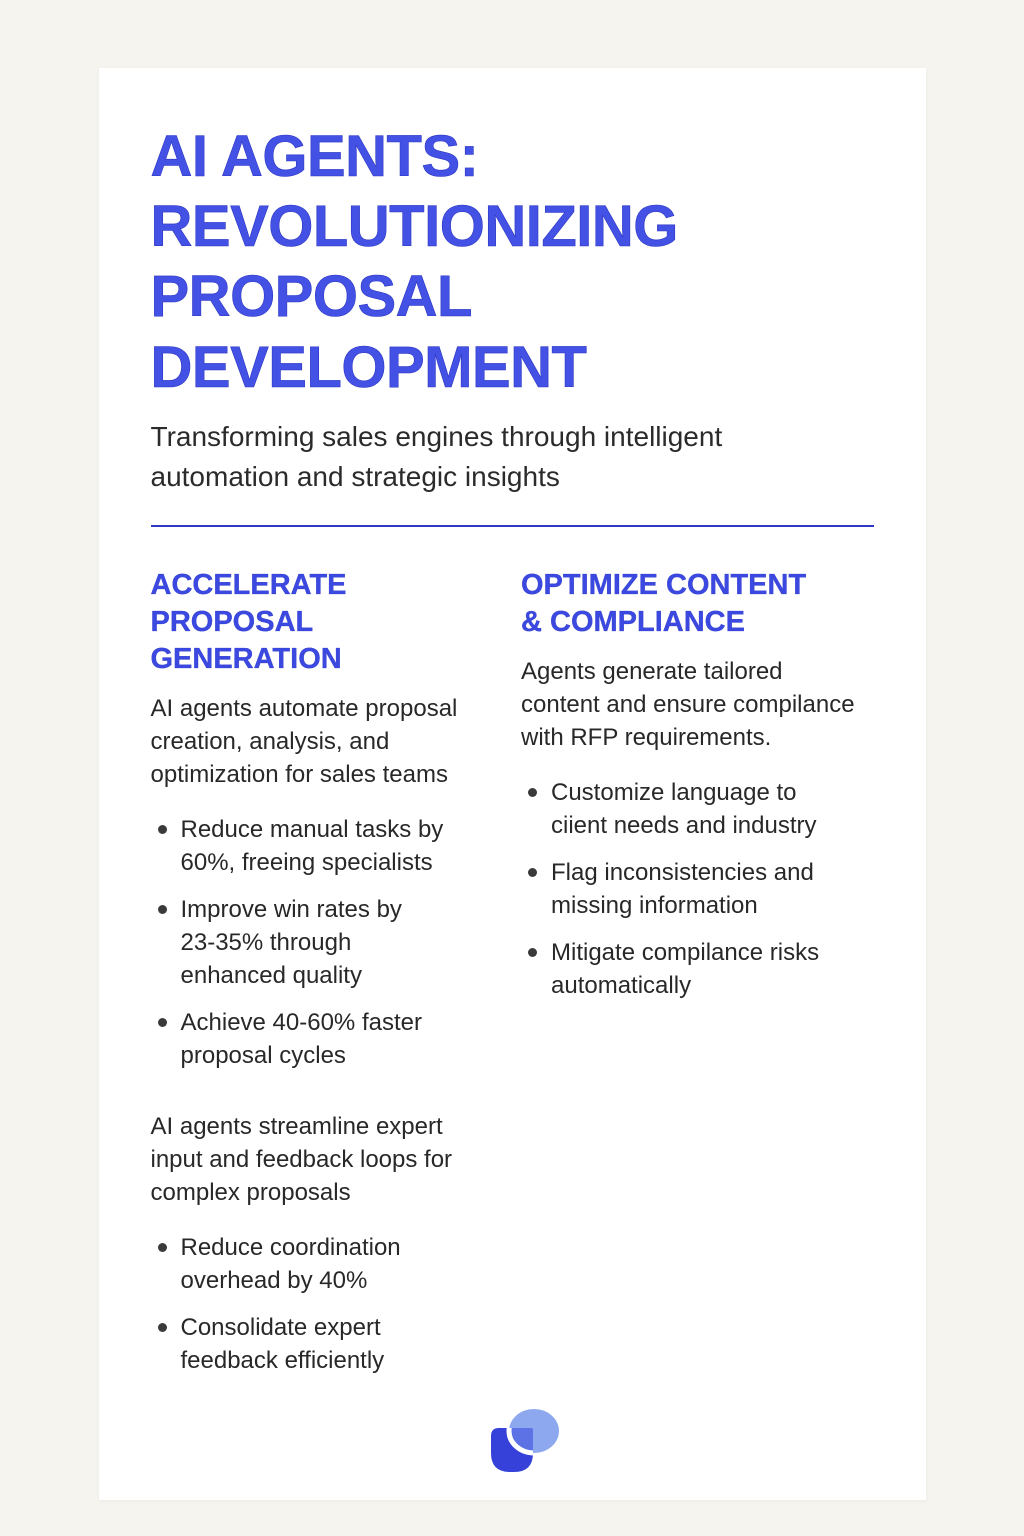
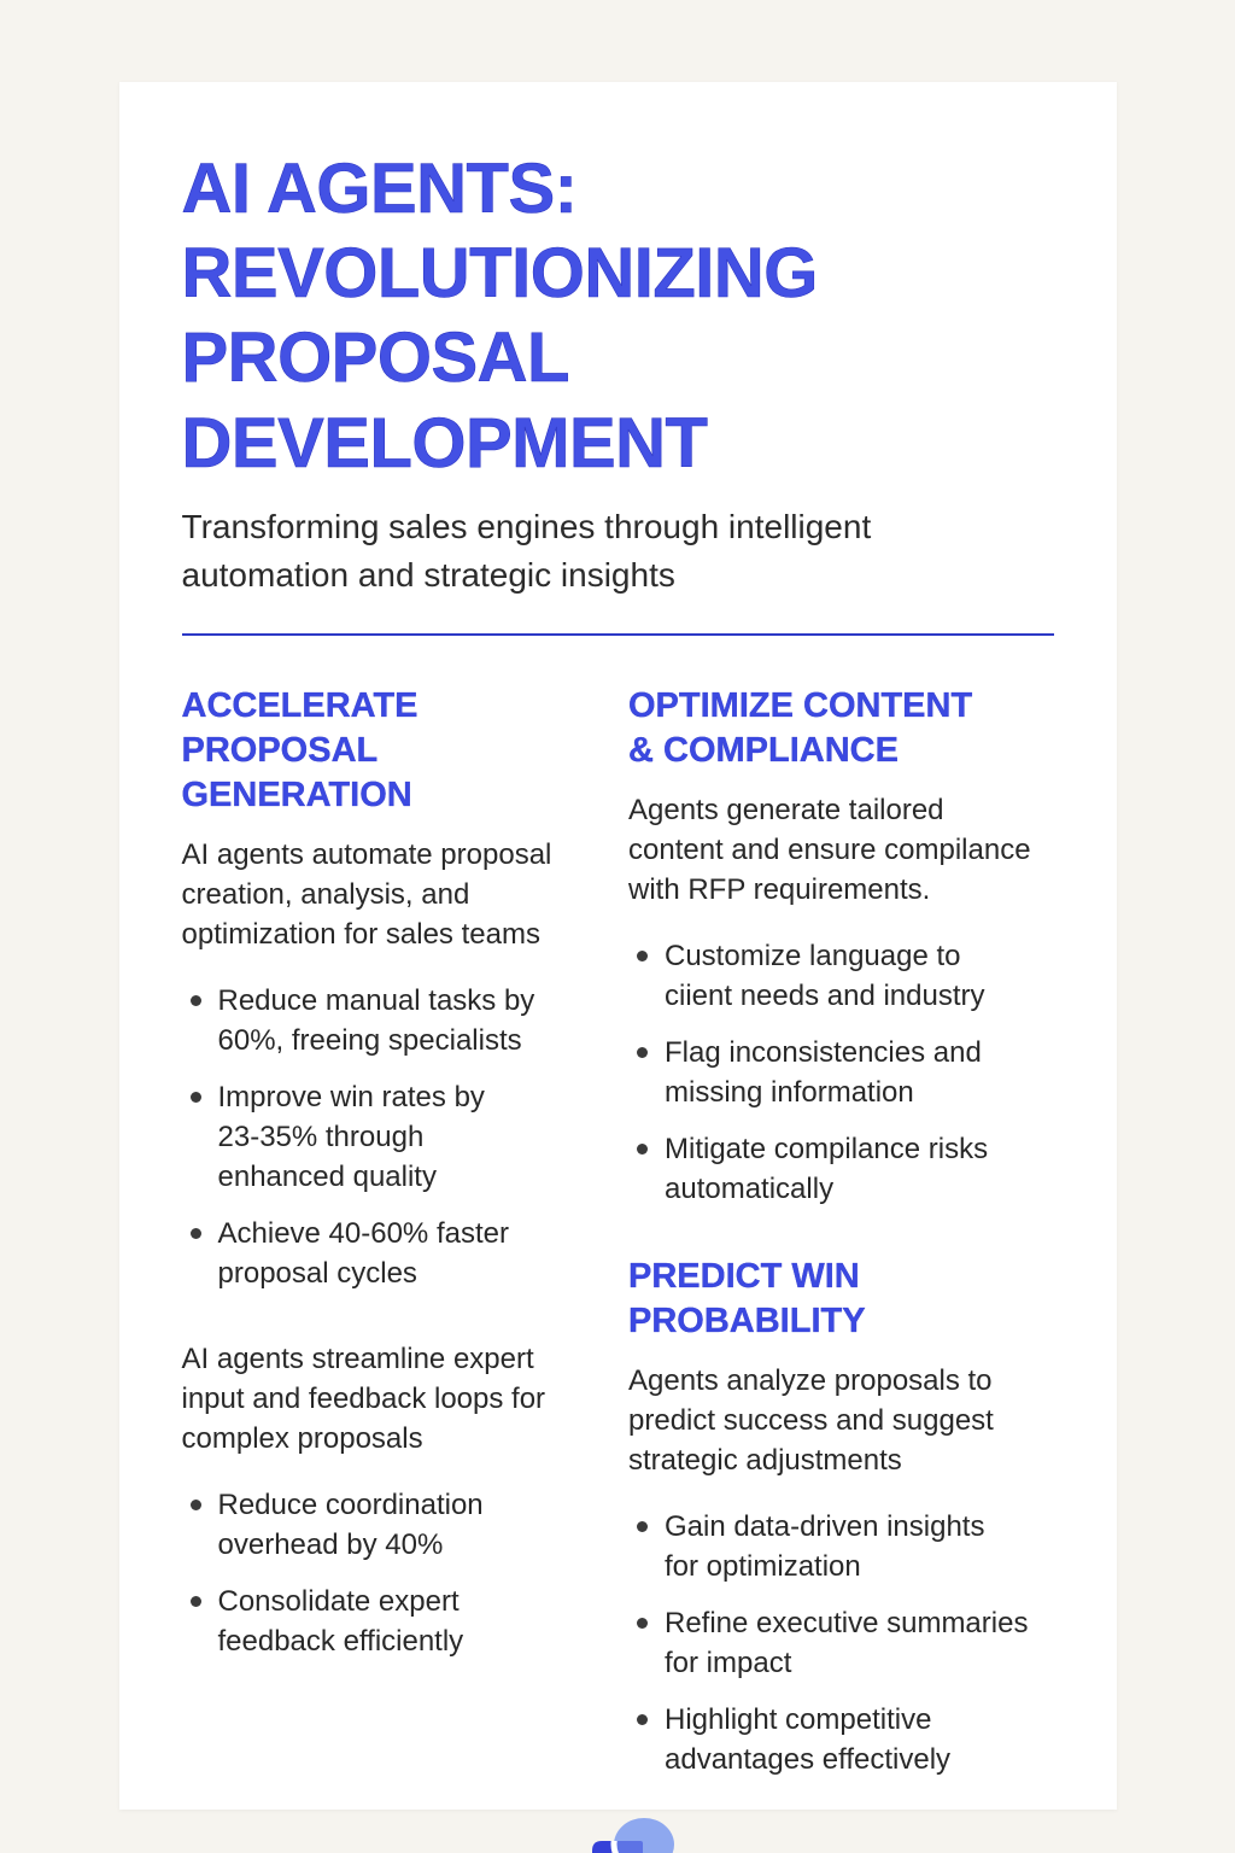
  AI AGENTS:
  REVOLUTIONIZING
  PROPOSAL DEVELOPMENT
  Transforming sales engines through intelligent
  automation and strategic insights
  ACCELERATE
  PROPOSAL
  GENERATION
  AI agents automate proposal
  creation, analysis, and
  optimization for sales teams
  Reduce manual tasks by
  60%, freeing specialists
  Improve win rates by
  23-35% through
  enhanced quality
  Achieve 40-60% faster
  proposal cycles
  AI agents streamline expert
  input and feedback loops for
  complex proposals
  Reduce coordination
  overhead by 40%
  Consolidate expert
  feedback efficiently
  OPTIMIZE CONTENT
  & COMPLIANCE
  Agents generate tailored
  content and ensure compilance
  with RFP requirements.
  Customize language to
  ciient needs and industry
  Flag inconsistencies and
  missing information
  Mitigate compilance risks
  automatically
+ PREDICT WIN
+ PROBABILITY
+ Agents analyze proposals to
+ predict success and suggest
+ strategic adjustments
+ Gain data-driven insights
+ for optimization
+ Refine executive summaries
+ for impact
+ Highlight competitive
+ advantages effectively
